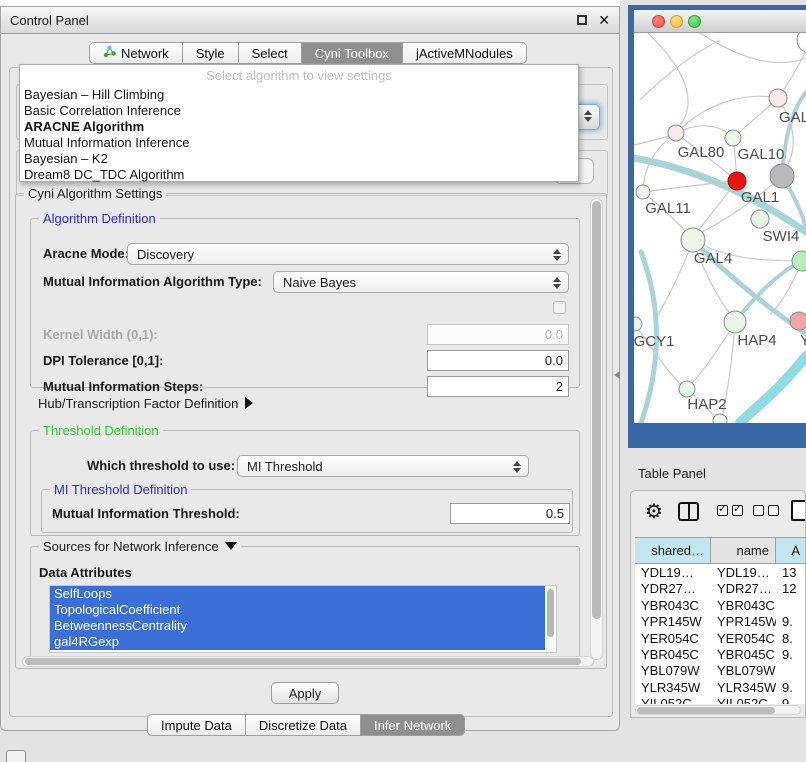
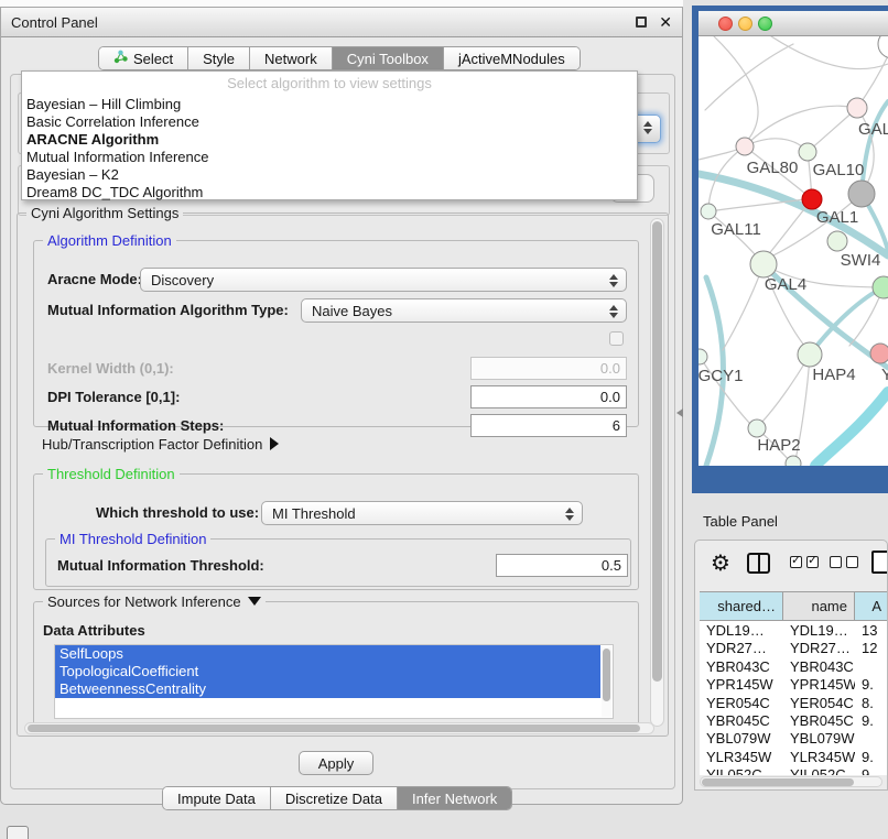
  Control Panel
- Network
+ Select
  Style
- Select
+ Network
  Cyni Toolbox
  jActiveMNodules
  Select algorithm to view settings
  Bayesian – Hill Climbing
  Basic Correlation Inference
  ARACNE Algorithm
  Mutual Information Inference
  Bayesian – K2
  Dream8 DC_TDC Algorithm
  Cyni Algorithm Settings
  Algorithm Definition
  Aracne Mode
  Discovery
  Mutual Information Algorithm Type:
  Naive Bayes
  Kernel Width (0,1):
  0.0
  DPI Tolerance [0,1]:
  0.0
  Mutual Information Steps:
- 2
+ 6
  Hub/Transcription Factor Definition
  Threshold Definition
  Which threshold to use:
  MI Threshold
  MI Threshold Definition
  Mutual Information Threshold:
  0.5
  Sources for Network Inference
  Data Attributes
  SelfLoops
  TopologicalCoefficient
  BetweennessCentrality
- gal4RGexp
  Apply
  Impute Data
  Discretize Data
  Infer Network
  GAL
  GAL80
  GAL10
  GAL1
  GAL11
  SWI4
  GAL4
  GCY1
  HAP4
  Y
  HAP2
  Table Panel
  ⚙
  ✓
  ✓
  shared…
  name
  A
  YDL19…
  YDL19…
  13
  YDR27…
  YDR27…
  12
  YBR043C
  YBR043C
  YPR145W
  YPR145W
  9.
  YER054C
  YER054C
  8.
  YBR045C
  YBR045C
  9.
  YBL079W
  YBL079W
  YLR345W
  YLR345W
  9.
  YIL052C
  YIL052C
  9
